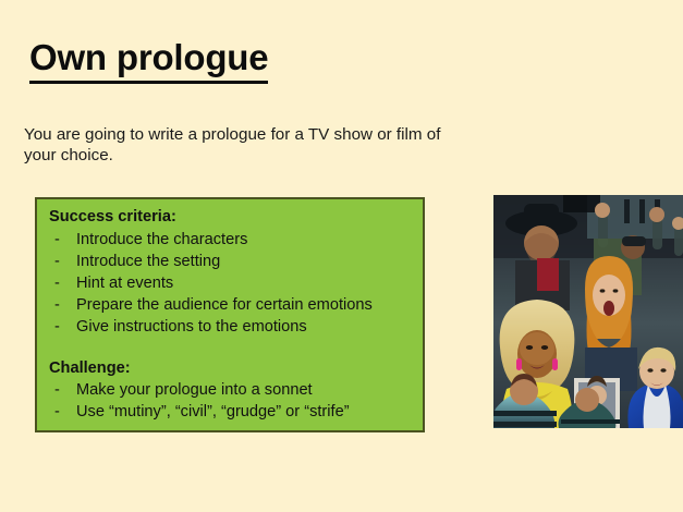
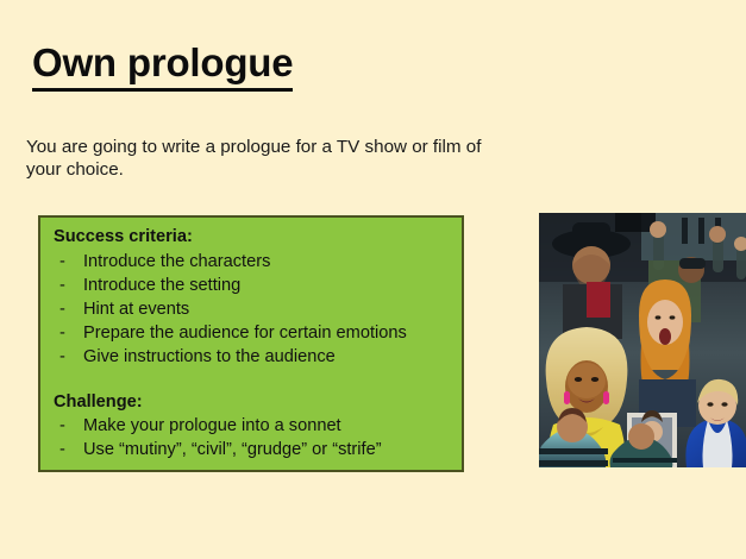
  Own prologue
  You are going to write a prologue for a TV show or film of your choice.
  Success criteria:
  -
  Introduce the characters
  -
  Introduce the setting
  -
  Hint at events
  -
  Prepare the audience for certain emotions
  -
- Give instructions to the emotions
+ Give instructions to the audience
  Challenge:
  -
  Make your prologue into a sonnet
  -
  Use “mutiny”, “civil”, “grudge” or “strife”
